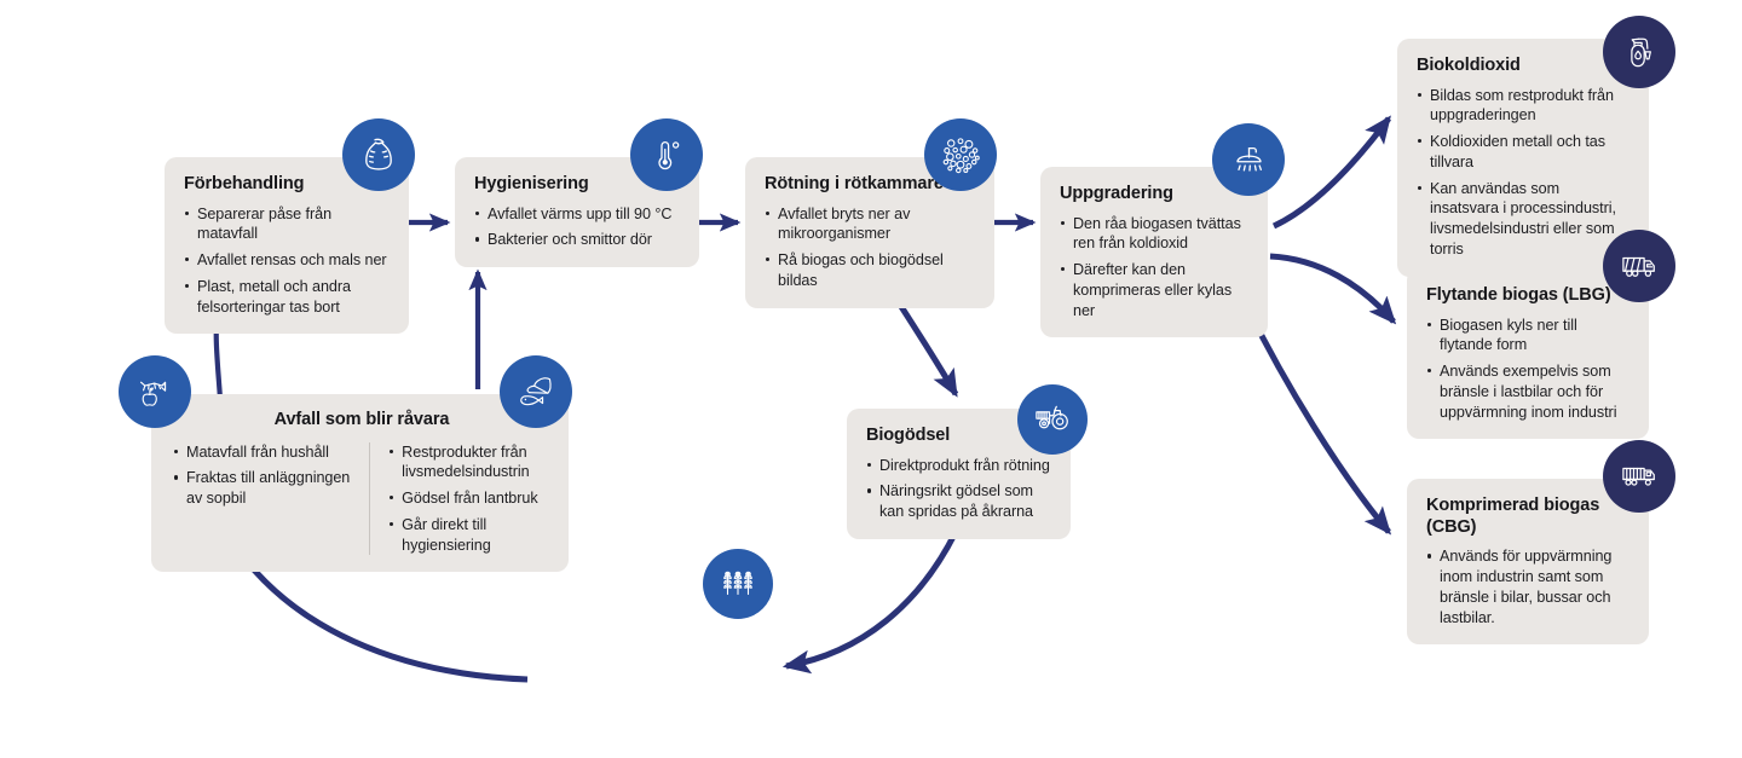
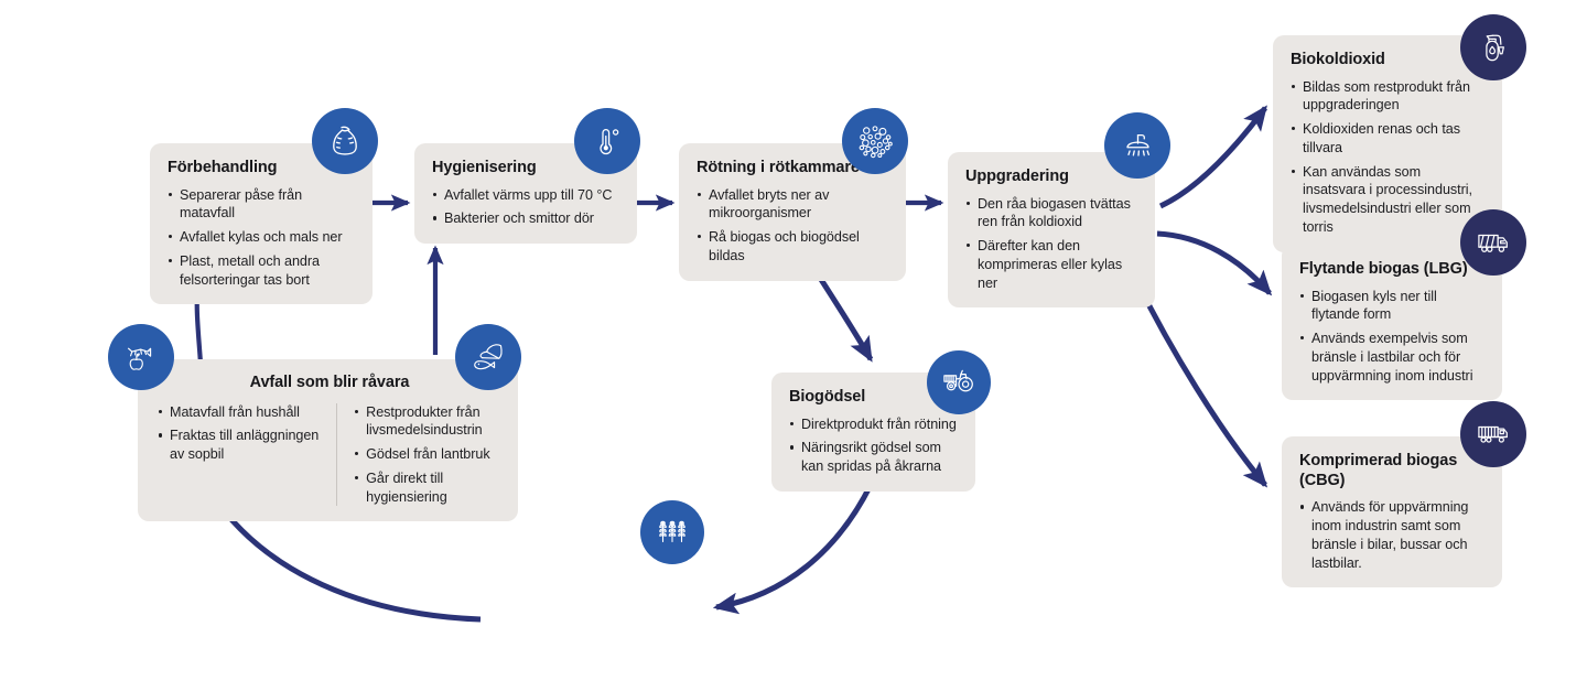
  Förbehandling
  Separerar påse från matavfall
- Avfallet rensas och mals ner
+ Avfallet kylas och mals ner
  Plast, metall och andra felsorteringar tas bort
  Hygienisering
- Avfallet värms upp till 90 °C
+ Avfallet värms upp till 70 °C
  Bakterier och smittor dör
  Rötning i rötkammar
  Avfallet bryts ner av mikroorganismer
  Rå biogas och biogödsel bildas
  Uppgradering
  Den råa biogasen tvättas ren från koldioxid
  Därefter kan den komprimeras eller kylas ner
  Biokoldioxid
  Bildas som restprodukt från uppgraderingen
- Koldioxiden metall och tas tillvara
+ Koldioxiden renas och tas tillvara
  Kan användas som insatsvara i processindustri, livsmedelsindustri eller som torris
  Flytande biogas (LBG)
  Biogasen kyls ner till flytande form
  Används exempelvis som bränsle i lastbilar och för uppvärmning inom industri
  Komprimerad biogas (CBG)
  Används för uppvärmning inom industrin samt som bränsle i bilar, bussar och lastbilar.
  Biogödsel
  Direktprodukt från rötning
  Näringsrikt gödsel som kan spridas på åkrarna
  Avfall som blir råvara
  Matavfall från hushåll
  Fraktas till anläggningen av sopbil
  Restprodukter från livsmedelsindustrin
  Gödsel från lantbruk
  Går direkt till hygiensiering
